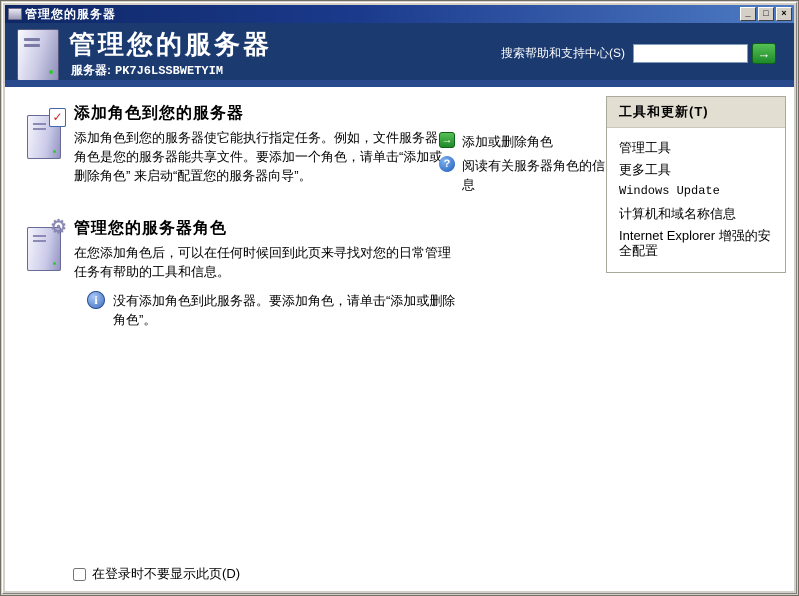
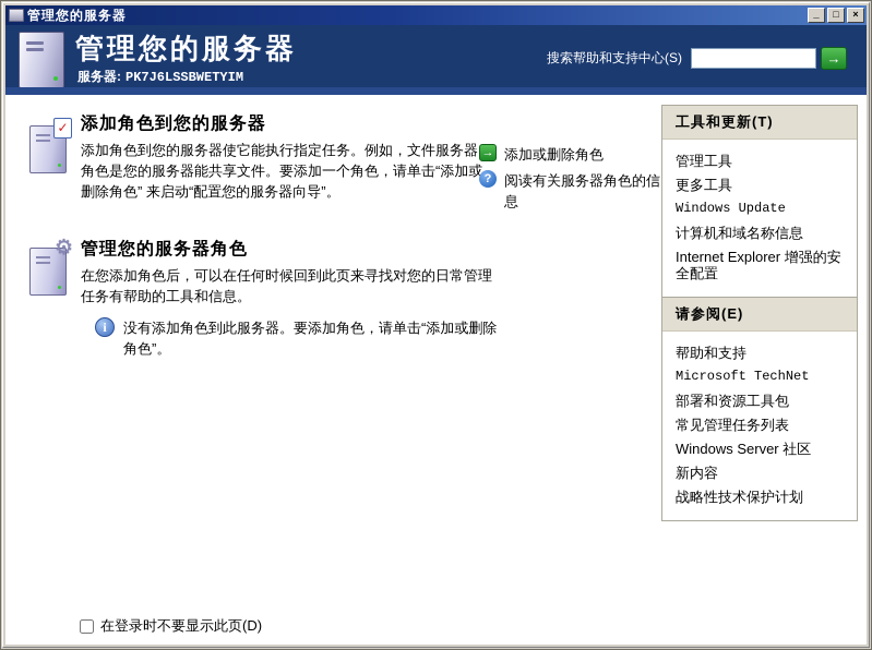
  管理您的服务器
  _
  □
  ×
  管理您的服务器
  服务器: PK7J6LSSBWETYIM
  搜索帮助和支持中心(S)
  →
  ✓
  添加角色到您的服务器
  添加角色到您的服务器使它能执行指定任务。例如，文件服务器 角色是您的服务器能共享文件。要添加一个角色，请单击“添加或删除角色” 来启动“配置您的服务器向导”。
  →
  添加或删除角色
  ?
  阅读有关服务器角色的信息
  ⚙
  管理您的服务器角色
  在您添加角色后，可以在任何时候回到此页来寻找对您的日常管理任务有帮助的工具和信息。
  i
  没有添加角色到此服务器。要添加角色，请单击“添加或删除角色”。
  工具和更新(T)
  管理工具
  更多工具
  Windows Update
  计算机和域名称信息
  Internet Explorer 增强的安全配置
+ 请参阅(E)
+ 帮助和支持
+ Microsoft TechNet
+ 部署和资源工具包
+ 常见管理任务列表
+ Windows Server 社区
+ 新内容
+ 战略性技术保护计划
  在登录时不要显示此页(D)
